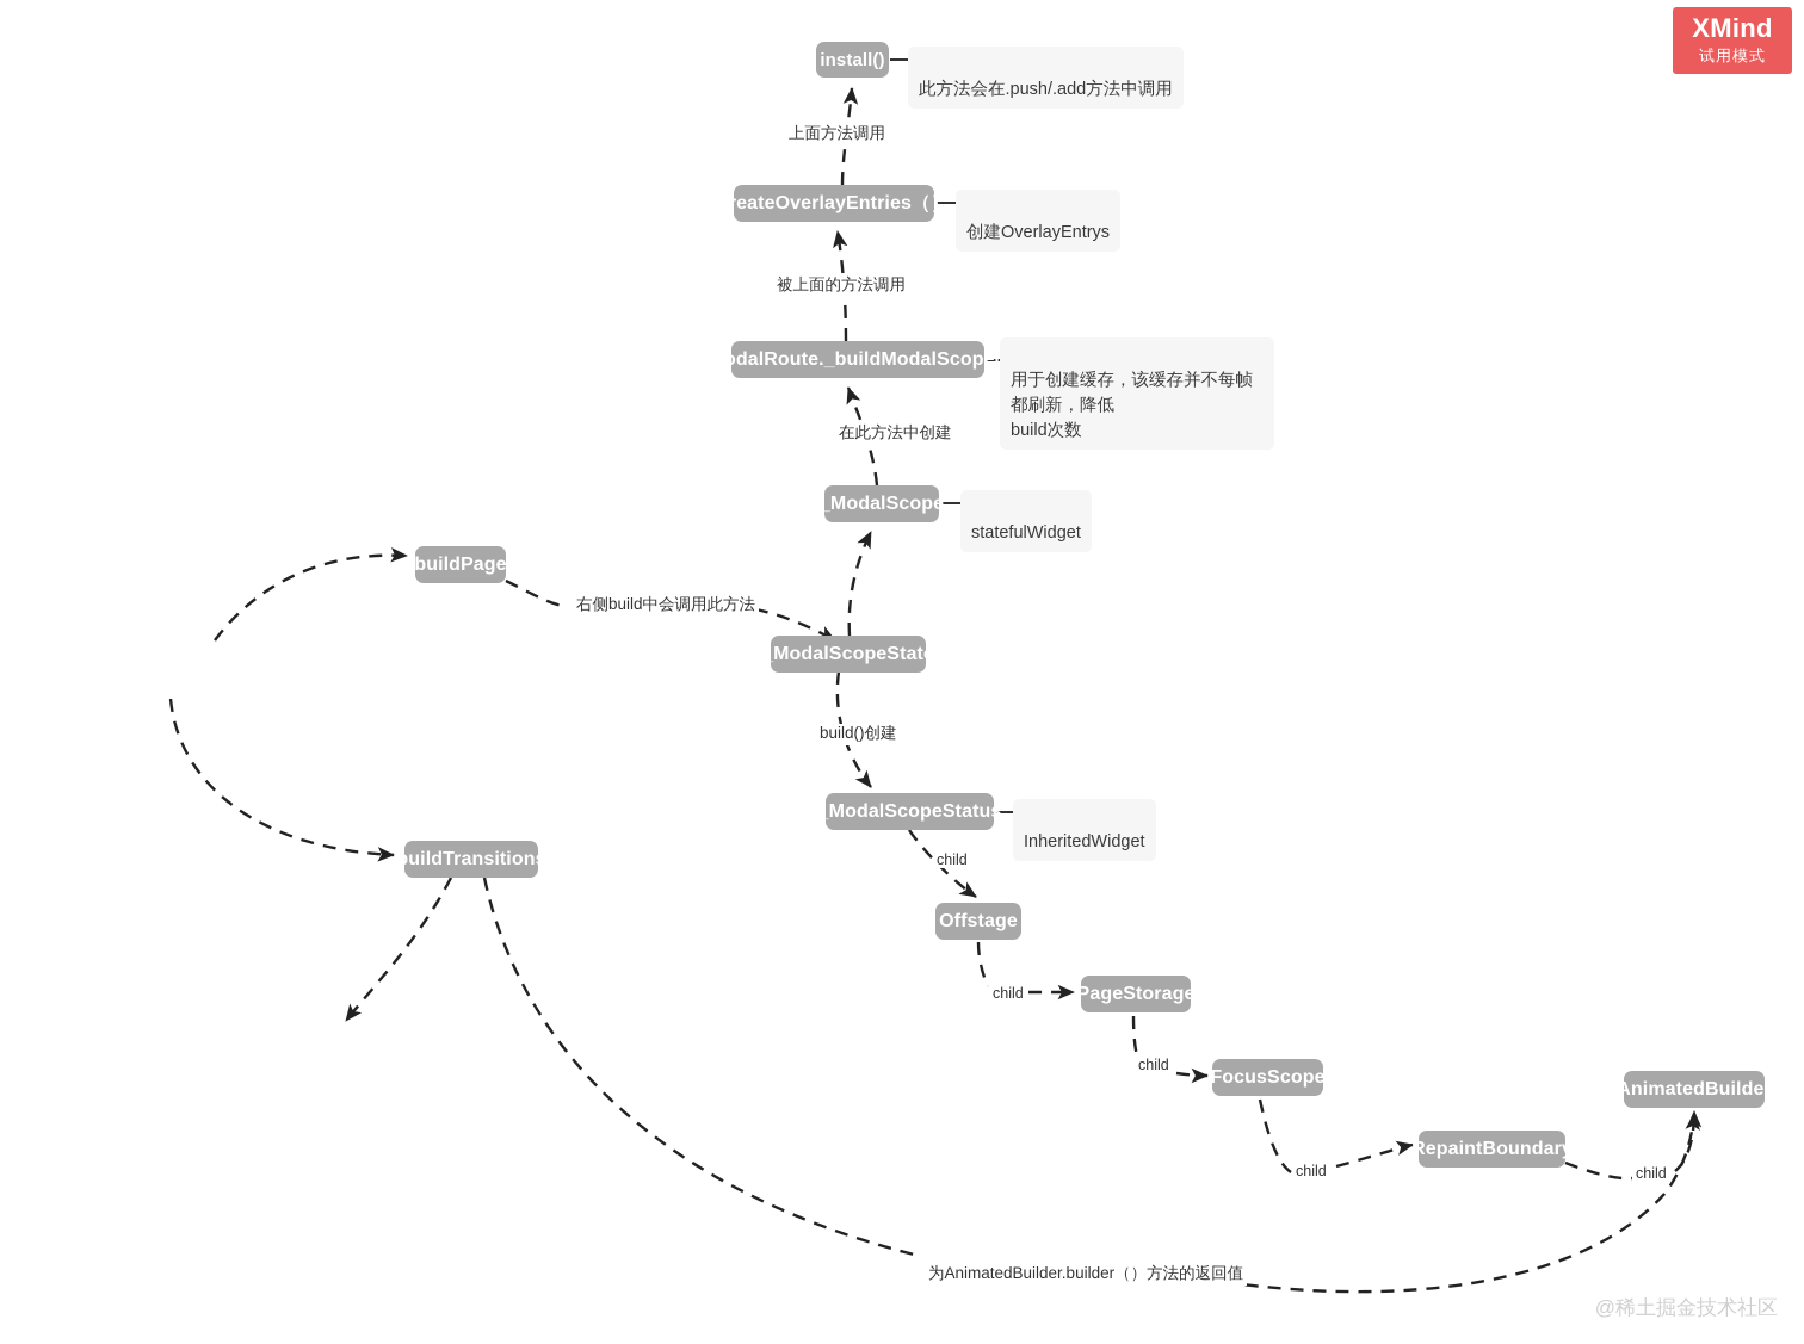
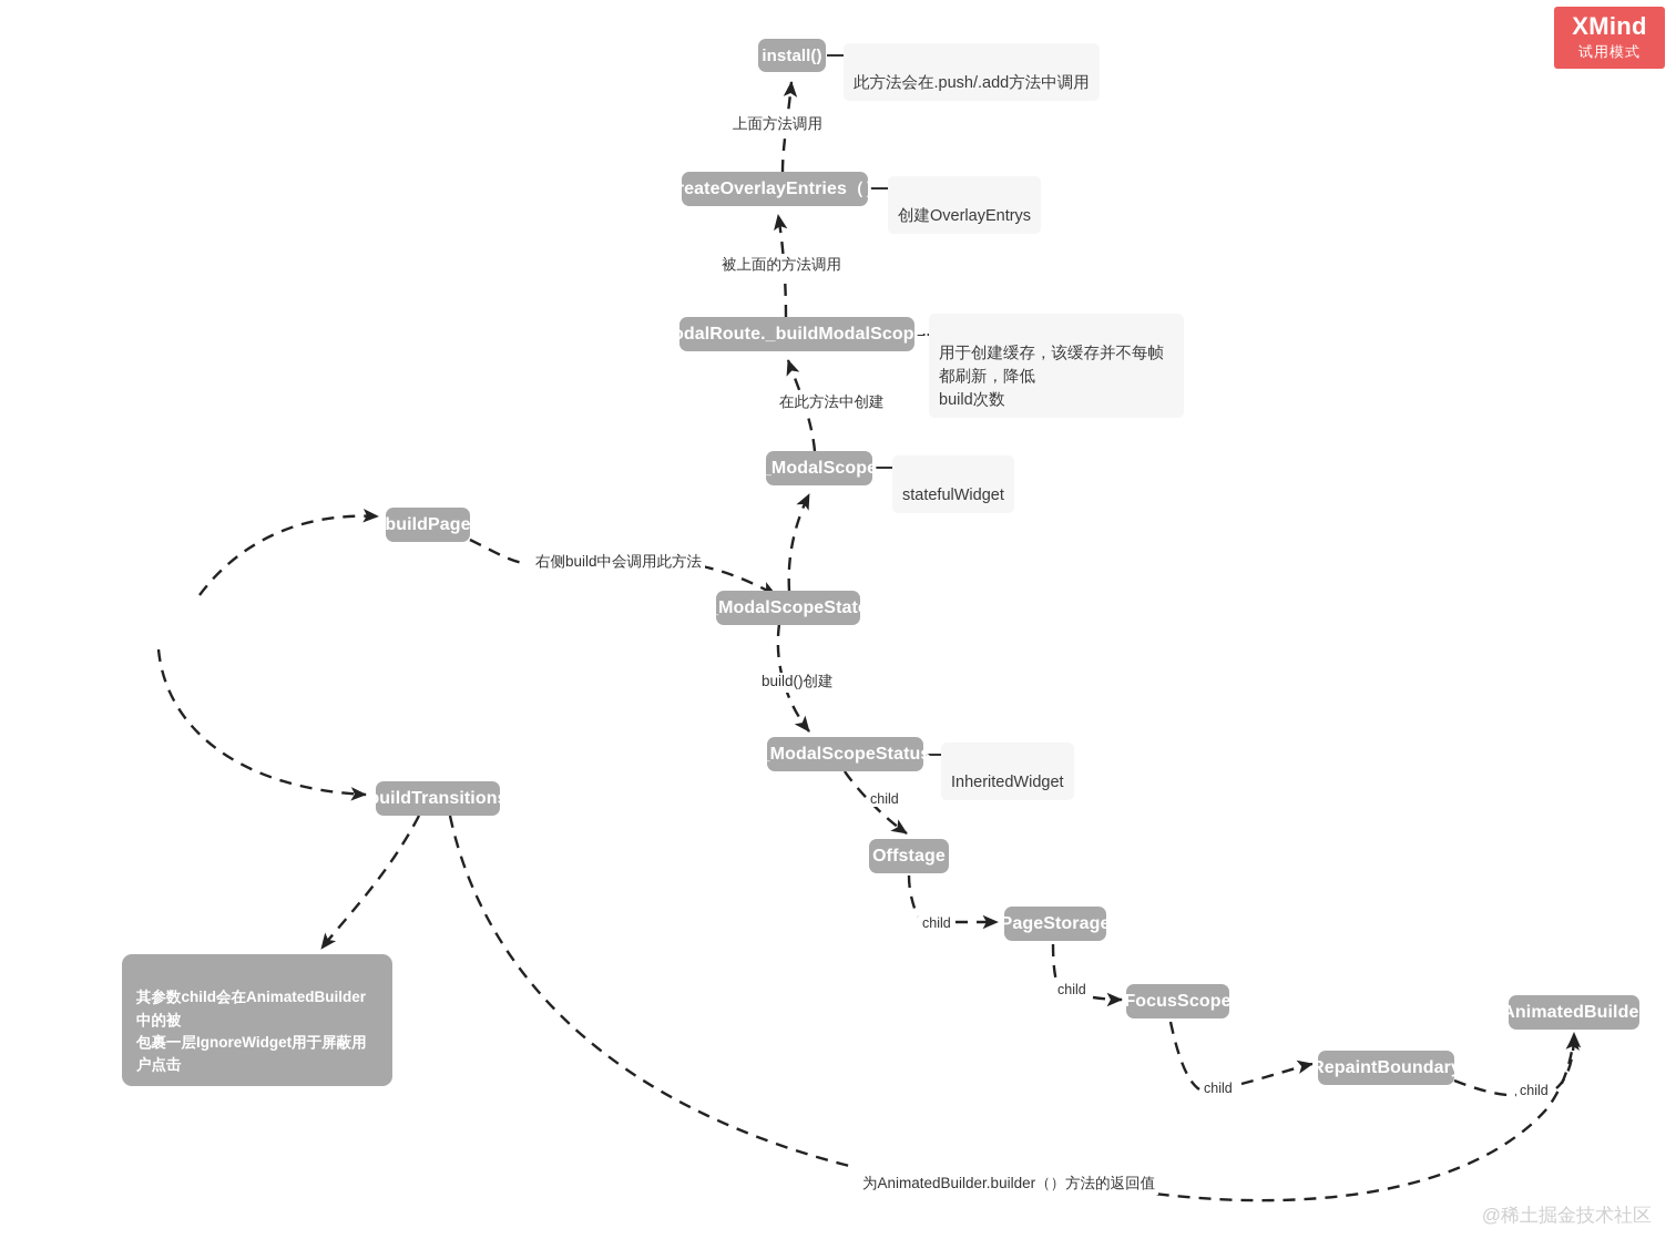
  install()
  createOverlayEntries（）
  ModalRoute._buildModalScope(
  _ModalScope
  _ModalScopeState
  _ModalScopeStatus
  Offstage
  PageStorage
  FocusScope
  RepaintBoundary
  AnimatedBuilder
  buildPage
  buildTransitions
  此方法会在.push/.add方法中调用
  创建OverlayEntrys
  用于创建缓存，该缓存并不每帧都刷新，降低
  build次数
  statefulWidget
  InheritedWidget
+ 其参数child会在AnimatedBuilder中的被
+ 包裹一层IgnoreWidget用于屏蔽用户点击
  上面方法调用
  被上面的方法调用
  在此方法中创建
  右侧build中会调用此方法
  build()创建
  child
  child
  child
  child
  child
  为AnimatedBuilder.builder（）方法的返回值
  XMind
  试用模式
  @稀土掘金技术社区
